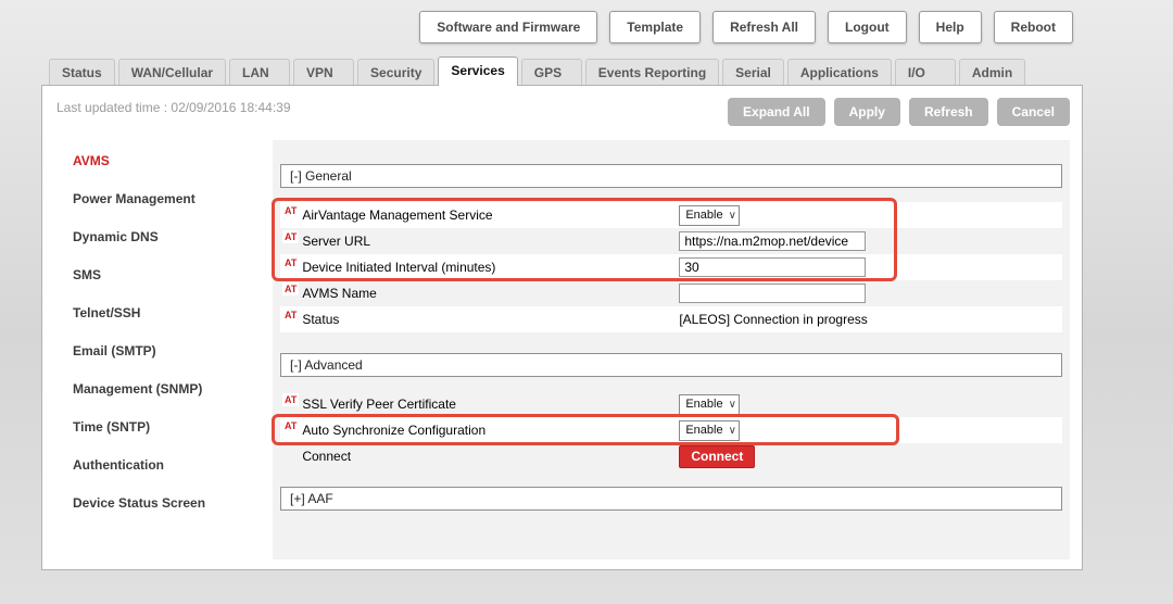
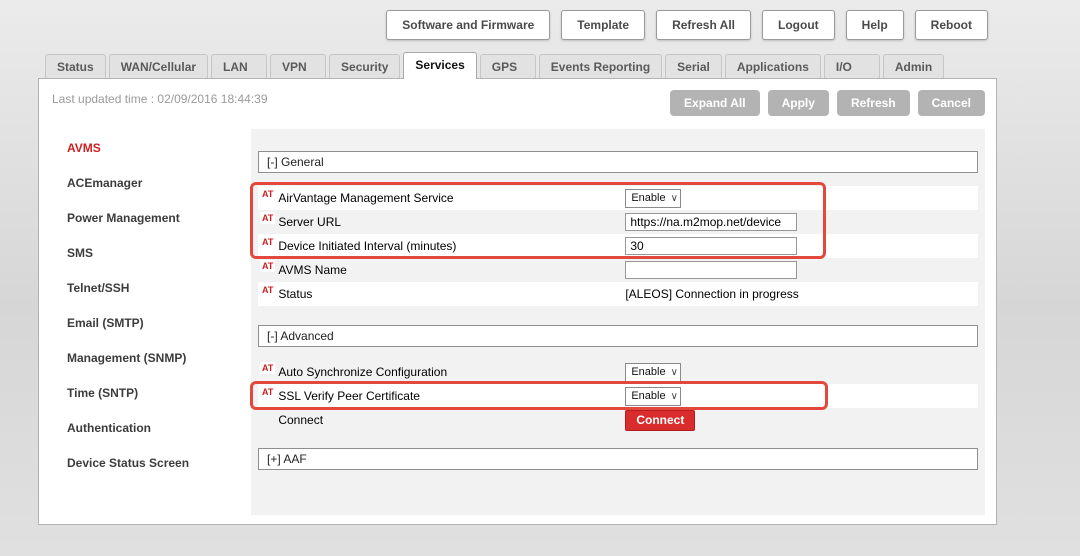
  Software and Firmware
  Template
  Refresh All
  Logout
  Help
  Reboot
  Status
  WAN/Cellular
  LAN
  VPN
  Security
  Services
  GPS
  Events Reporting
  Serial
  Applications
  I/O
  Admin
  Last updated time : 02/09/2016 18:44:39
  Expand All
  Apply
  Refresh
  Cancel
  AVMS
+ ACEmanager
  Power Management
- Dynamic DNS
  SMS
  Telnet/SSH
  Email (SMTP)
  Management (SNMP)
  Time (SNTP)
  Authentication
  Device Status Screen
  [-] General
  AT
  AirVantage Management Service
  Enable
  ∨
  AT
  Server URL
  https://na.m2mop.net/device
  AT
  Device Initiated Interval (minutes)
  30
  AT
  AVMS Name
  AT
  Status
  [ALEOS] Connection in progress
  [-] Advanced
  AT
- SSL Verify Peer Certificate
+ Auto Synchronize Configuration
  Enable
  ∨
  AT
- Auto Synchronize Configuration
+ SSL Verify Peer Certificate
  Enable
  ∨
  Connect
  Connect
  [+] AAF
